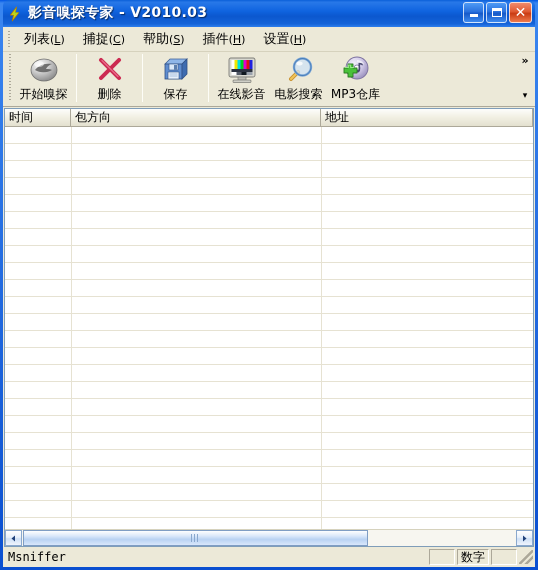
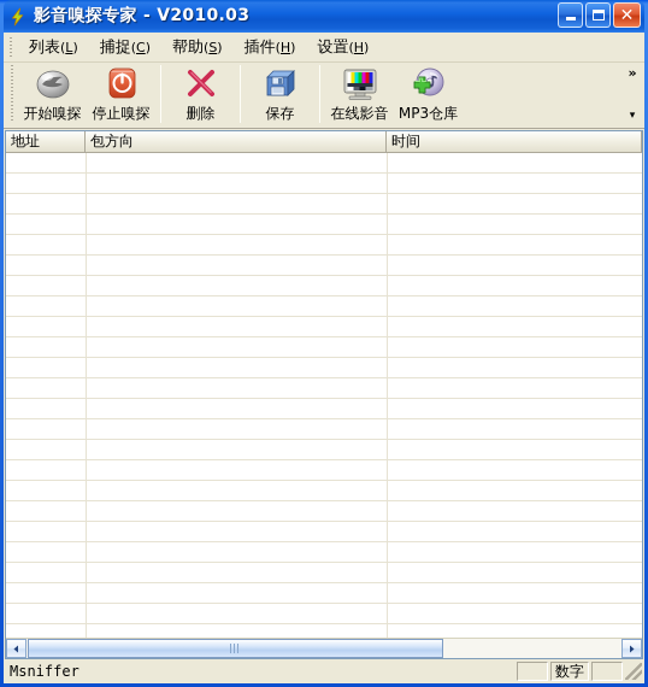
  影音嗅探专家 - V2010.03
  ✕
  列表(L)
  捕捉(C)
  帮助(S)
  插件(H)
  设置(H)
  开始嗅探
+ 停止嗅探
  删除
  保存
  在线影音
- 电影搜索
  MP3仓库
  »
  ▾
- 时间
+ 地址
  包方向
- 地址
+ 时间
  Msniffer
  数字
